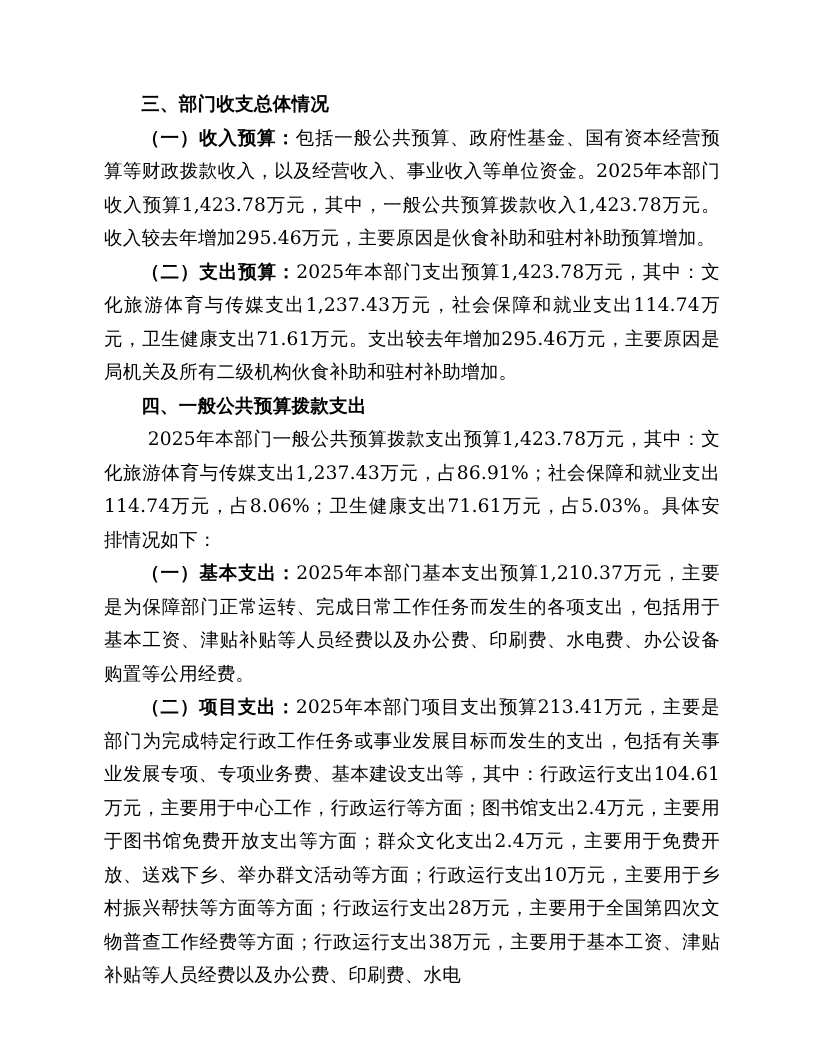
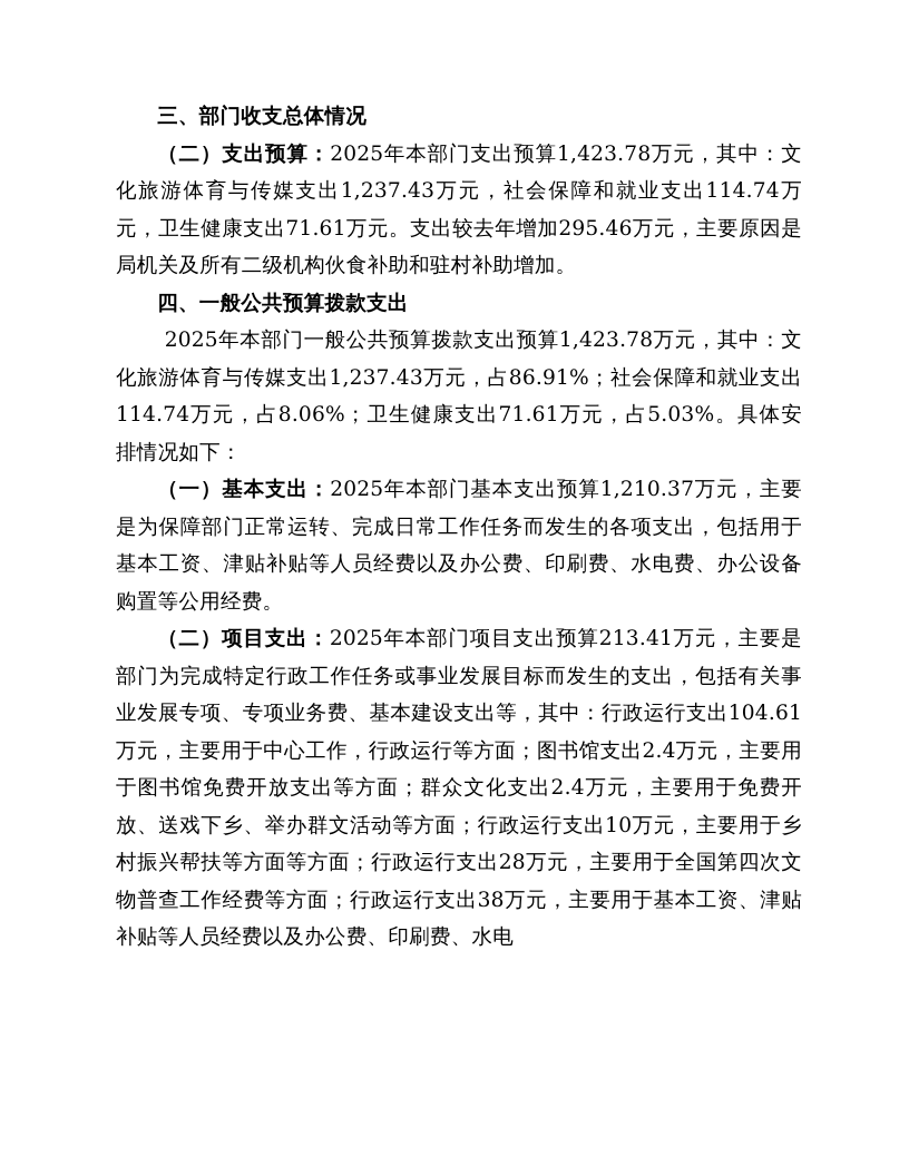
  三、部门收支总体情况
- （一）收入预算：包括一般公共预算、政府性基金、国有资本经营预算等财政拨款收入，以及经营收入、事业收入等单位资金。2025年本部门收入预算1,423.78万元，其中，一般公共预算拨款收入1,423.78万元。收入较去年增加295.46万元，主要原因是伙食补助和驻村补助预算增加。
  （二）支出预算：2025年本部门支出预算1,423.78万元，其中：文化旅游体育与传媒支出1,237.43万元，社会保障和就业支出114.74万元，卫生健康支出71.61万元。支出较去年增加295.46万元，主要原因是局机关及所有二级机构伙食补助和驻村补助增加。
  四、一般公共预算拨款支出
  2025年本部门一般公共预算拨款支出预算1,423.78万元，其中：文化旅游体育与传媒支出1,237.43万元，占86.91%；社会保障和就业支出114.74万元，占8.06%；卫生健康支出71.61万元，占5.03%。具体安排情况如下：
  （一）基本支出：2025年本部门基本支出预算1,210.37万元，主要是为保障部门正常运转、完成日常工作任务而发生的各项支出，包括用于基本工资、津贴补贴等人员经费以及办公费、印刷费、水电费、办公设备购置等公用经费。
  （二）项目支出：2025年本部门项目支出预算213.41万元，主要是部门为完成特定行政工作任务或事业发展目标而发生的支出，包括有关事业发展专项、专项业务费、基本建设支出等，其中：行政运行支出104.61万元，主要用于中心工作，行政运行等方面；图书馆支出2.4万元，主要用于图书馆免费开放支出等方面；群众文化支出2.4万元，主要用于免费开放、送戏下乡、举办群文活动等方面；行政运行支出10万元，主要用于乡村振兴帮扶等方面等方面；行政运行支出28万元，主要用于全国第四次文物普查工作经费等方面；行政运行支出38万元，主要用于基本工资、津贴补贴等人员经费以及办公费、印刷费、水电
